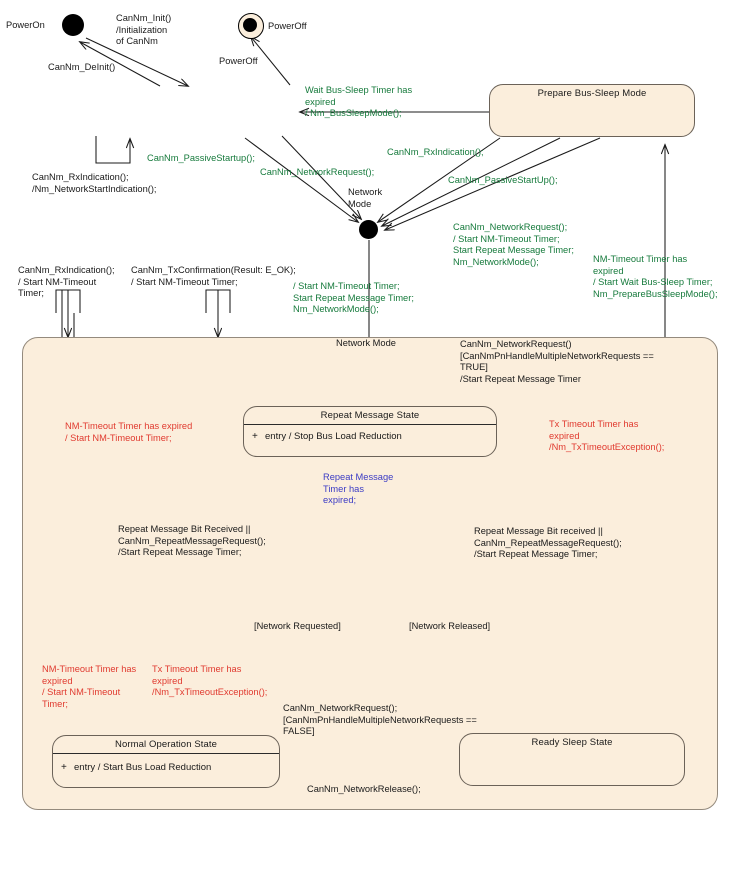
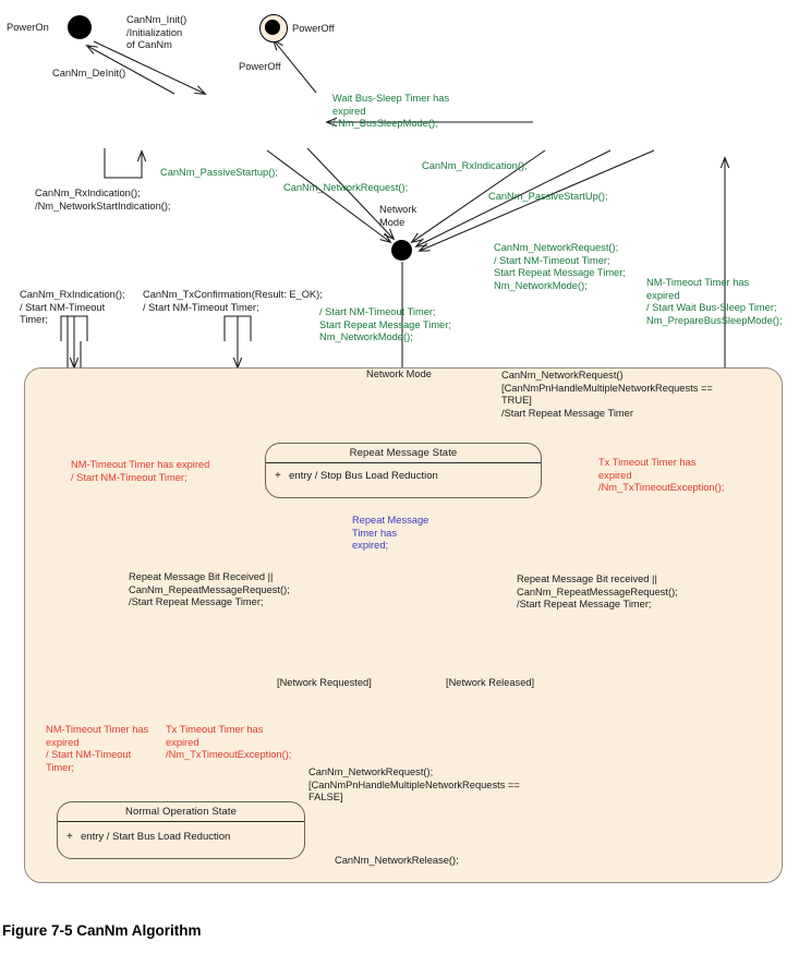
  PowerOn
  PowerOff
  Network
  Mode
- Prepare Bus-Sleep Mode
  Network Mode
  Repeat Message State
  +
  entry / Stop Bus Load Reduction
  Normal Operation State
  +
  entry / Start Bus Load Reduction
- Ready Sleep State
  CanNm_Init()
  /Initialization
  of CanNm
  CanNm_DeInit()
  PowerOff
  Wait Bus-Sleep Timer has
  expired
  / Nm_BusSleepMode();
  CanNm_RxIndication();
  /Nm_NetworkStartIndication();
  CanNm_PassiveStartup();
  CanNm_NetworkRequest();
  CanNm_RxIndication();
  CanNm_PassiveStartUp();
  CanNm_NetworkRequest();
  / Start NM-Timeout Timer;
  Start Repeat Message Timer;
  Nm_NetworkMode();
  CanNm_RxIndication();
  / Start NM-Timeout
  Timer;
  CanNm_TxConfirmation(Result: E_OK);
  / Start NM-Timeout Timer;
  / Start NM-Timeout Timer;
  Start Repeat Message Timer;
  Nm_NetworkMode();
  NM-Timeout Timer has
  expired
  / Start Wait Bus-Sleep Timer;
  Nm_PrepareBusSleepMode();
  CanNm_NetworkRequest()
  [CanNmPnHandleMultipleNetworkRequests ==
  TRUE]
  /Start Repeat Message Timer
  NM-Timeout Timer has expired
  / Start NM-Timeout Timer;
  Tx Timeout Timer has
  expired
  /Nm_TxTimeoutException();
  Repeat Message
  Timer has
  expired;
  Repeat Message Bit Received ||
  CanNm_RepeatMessageRequest();
  /Start Repeat Message Timer;
  Repeat Message Bit received ||
  CanNm_RepeatMessageRequest();
  /Start Repeat Message Timer;
  [Network Requested]
  [Network Released]
  NM-Timeout Timer has
  expired
  / Start NM-Timeout
  Timer;
  Tx Timeout Timer has
  expired
  /Nm_TxTimeoutException();
  CanNm_NetworkRequest();
  [CanNmPnHandleMultipleNetworkRequests ==
  FALSE]
  CanNm_NetworkRelease();
+ Figure 7-5 CanNm Algorithm
